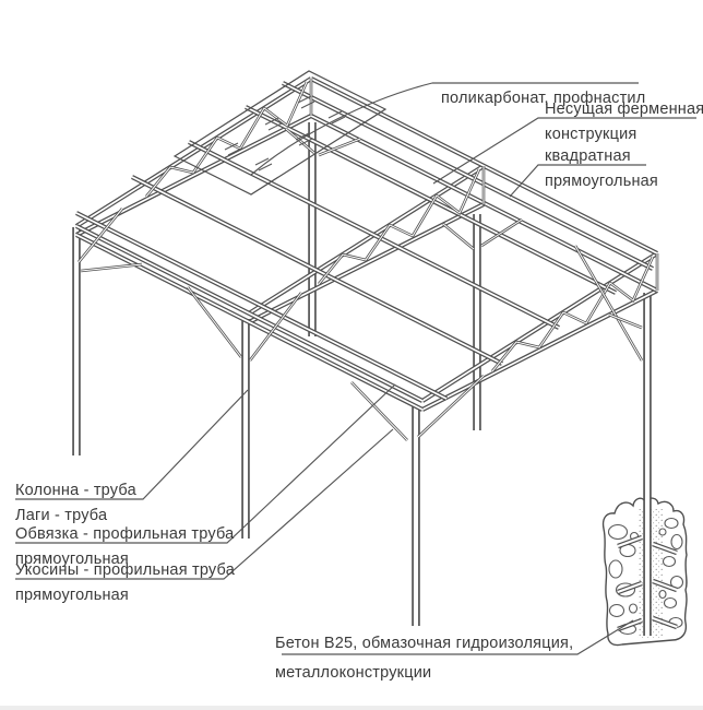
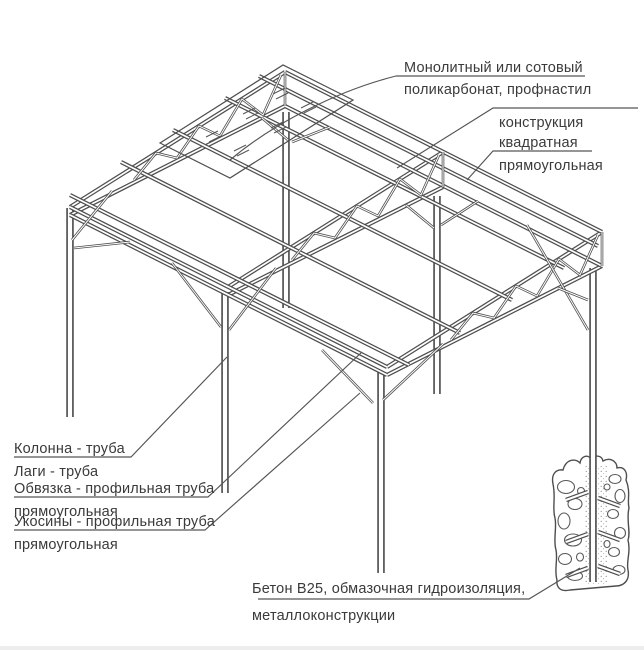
+ Монолитный или сотовый
  поликарбонат, профнастил
- Несущая ферменная
  конструкция
  квадратная
  прямоугольная
  Колонна - труба
  Лаги - труба
  Обвязка - профильная труба
  прямоугольная
  Укосины - профильная труба
  прямоугольная
  Бетон В25, обмазочная гидроизоляция,
  металлоконструкции
